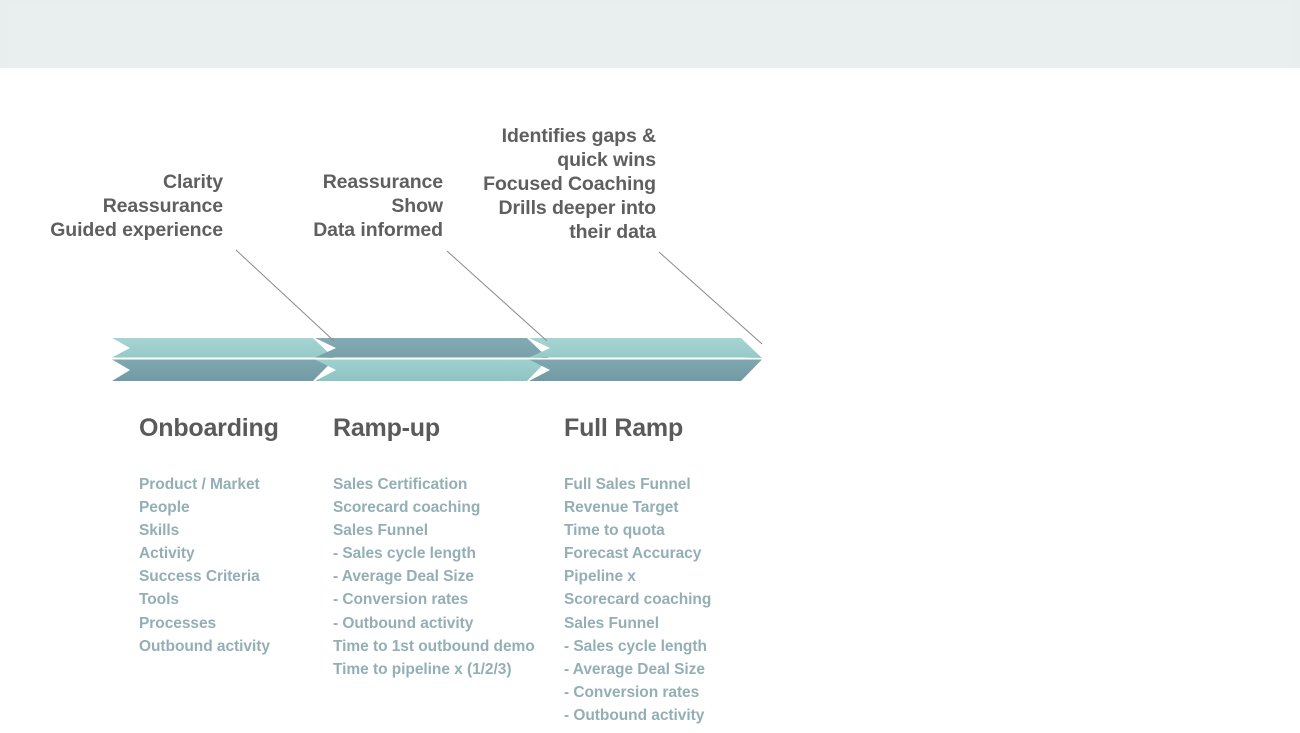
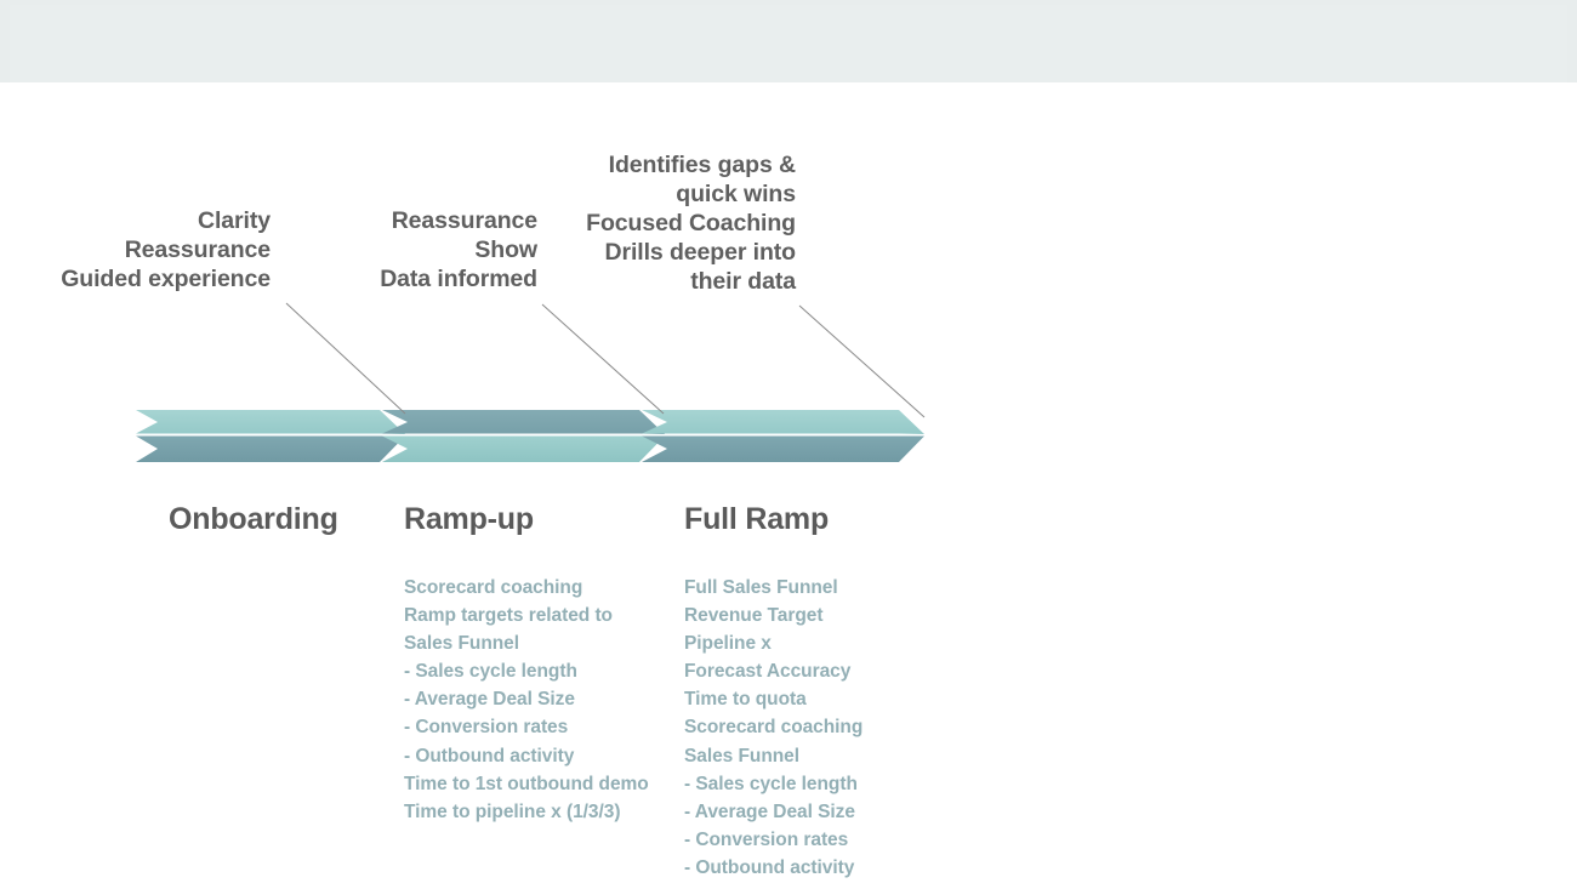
  Clarity
  Reassurance
  Guided experience
  Reassurance
  Show
  Data informed
  Identifies gaps &
  quick wins
  Focused Coaching
  Drills deeper into
  their data
  Onboarding
  Ramp-up
  Full Ramp
- Product / Market
- People
- Skills
- Activity
- Success Criteria
- Tools
- Processes
- Outbound activity
- Sales Certification
  Scorecard coaching
+ Ramp targets related to
  Sales Funnel
  - Sales cycle length
  - Average Deal Size
  - Conversion rates
  - Outbound activity
  Time to 1st outbound demo
- Time to pipeline x (1/2/3)
+ Time to pipeline x (1/3/3)
  Full Sales Funnel
  Revenue Target
- Time to quota
+ Pipeline x
  Forecast Accuracy
- Pipeline x
+ Time to quota
  Scorecard coaching
  Sales Funnel
  - Sales cycle length
  - Average Deal Size
  - Conversion rates
  - Outbound activity
